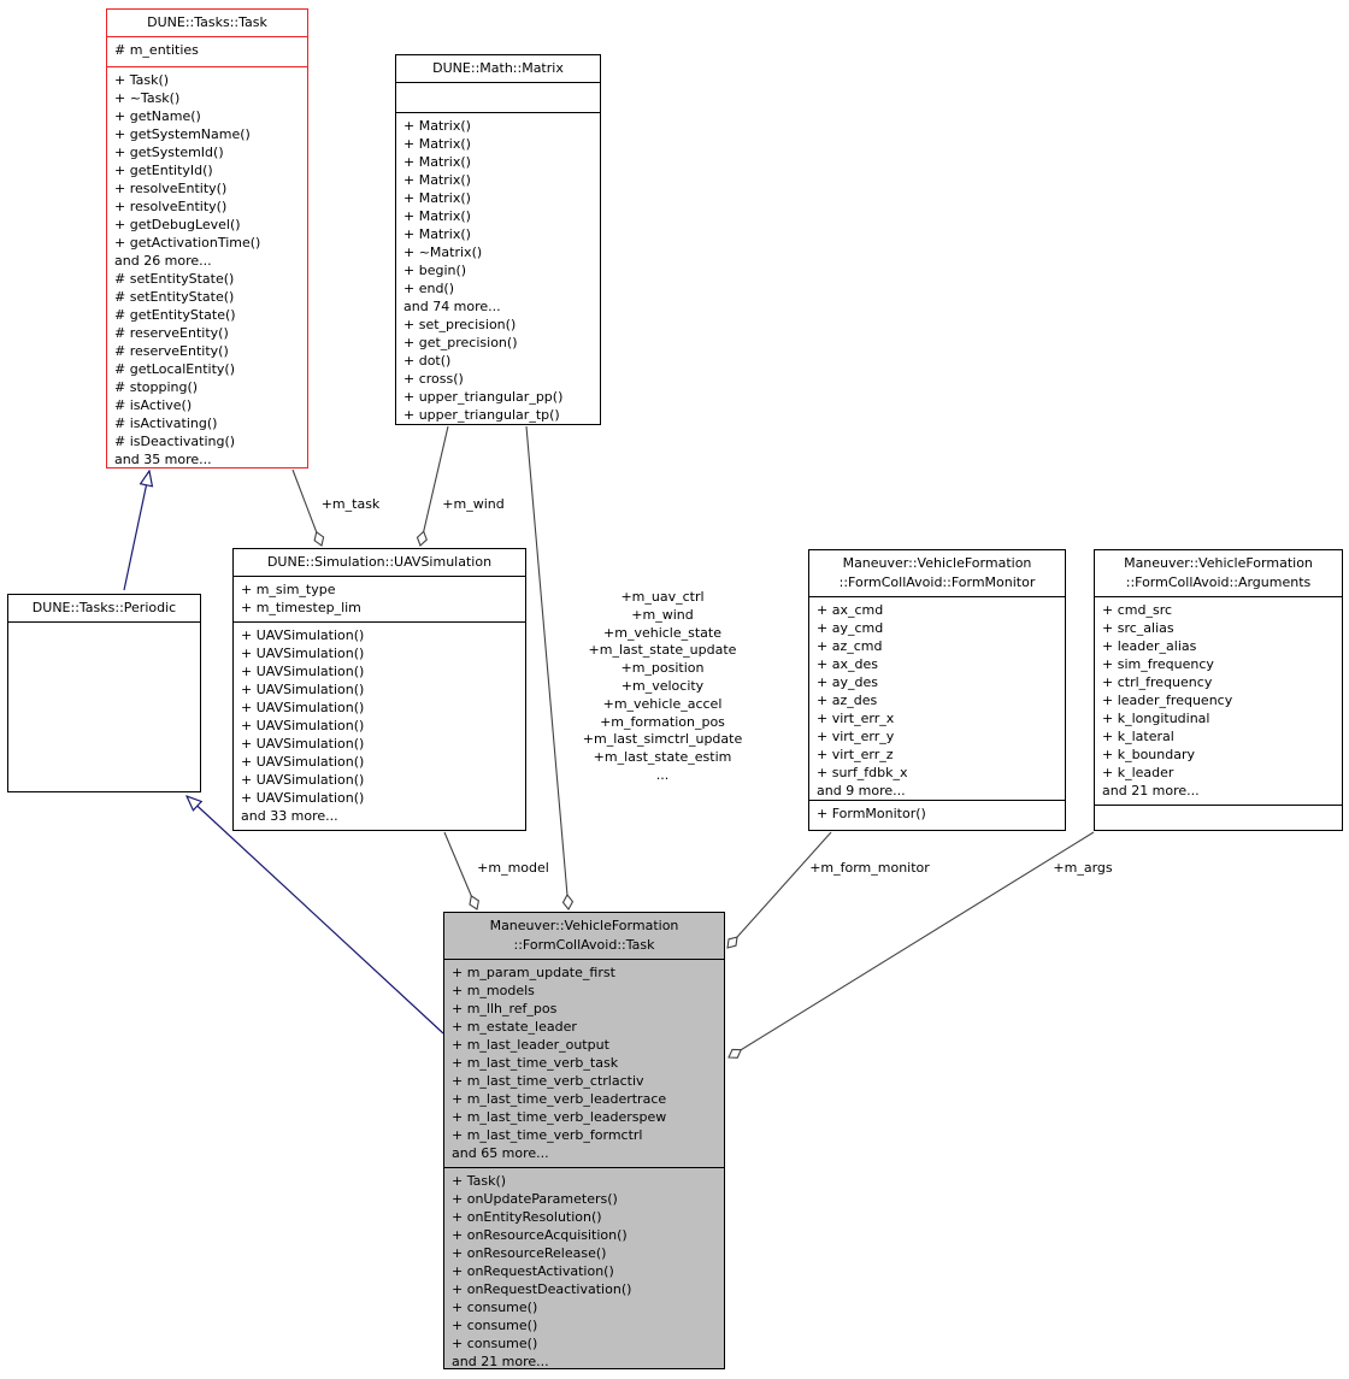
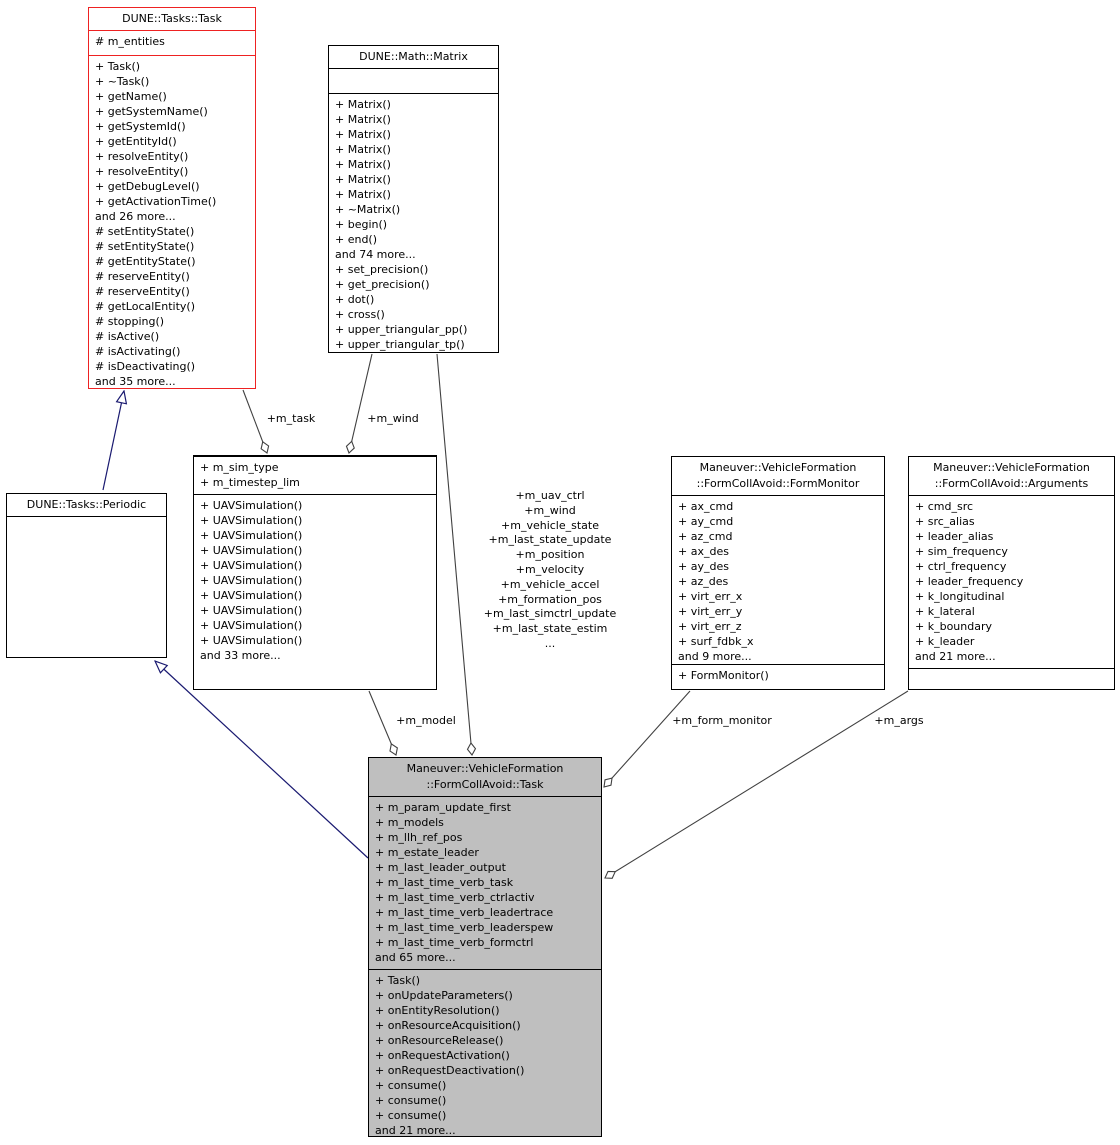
  DUNE::Tasks::Task
  # m_entities
  + Task()
  + ~Task()
  + getName()
  + getSystemName()
  + getSystemId()
  + getEntityId()
  + resolveEntity()
  + resolveEntity()
  + getDebugLevel()
  + getActivationTime()
  and 26 more...
  # setEntityState()
  # setEntityState()
  # getEntityState()
  # reserveEntity()
  # reserveEntity()
  # getLocalEntity()
  # stopping()
  # isActive()
  # isActivating()
  # isDeactivating()
  and 35 more...
  DUNE::Math::Matrix
  + Matrix()
  + Matrix()
  + Matrix()
  + Matrix()
  + Matrix()
  + Matrix()
  + Matrix()
  + ~Matrix()
  + begin()
  + end()
  and 74 more...
  + set_precision()
  + get_precision()
  + dot()
  + cross()
  + upper_triangular_pp()
  + upper_triangular_tp()
  DUNE::Tasks::Periodic
- DUNE::Simulation::UAVSimulation
  + m_sim_type
  + m_timestep_lim
  + UAVSimulation()
  + UAVSimulation()
  + UAVSimulation()
  + UAVSimulation()
  + UAVSimulation()
  + UAVSimulation()
  + UAVSimulation()
  + UAVSimulation()
  + UAVSimulation()
  + UAVSimulation()
  and 33 more...
  Maneuver::VehicleFormation
  ::FormCollAvoid::FormMonitor
  + ax_cmd
  + ay_cmd
  + az_cmd
  + ax_des
  + ay_des
  + az_des
  + virt_err_x
  + virt_err_y
  + virt_err_z
  + surf_fdbk_x
  and 9 more...
  + FormMonitor()
  Maneuver::VehicleFormation
  ::FormCollAvoid::Arguments
  + cmd_src
  + src_alias
  + leader_alias
  + sim_frequency
  + ctrl_frequency
  + leader_frequency
  + k_longitudinal
  + k_lateral
  + k_boundary
  + k_leader
  and 21 more...
  Maneuver::VehicleFormation
  ::FormCollAvoid::Task
  + m_param_update_first
  + m_models
  + m_llh_ref_pos
  + m_estate_leader
  + m_last_leader_output
  + m_last_time_verb_task
  + m_last_time_verb_ctrlactiv
  + m_last_time_verb_leadertrace
  + m_last_time_verb_leaderspew
  + m_last_time_verb_formctrl
  and 65 more...
  + Task()
  + onUpdateParameters()
  + onEntityResolution()
  + onResourceAcquisition()
  + onResourceRelease()
  + onRequestActivation()
  + onRequestDeactivation()
  + consume()
  + consume()
  + consume()
  and 21 more...
  +m_task
  +m_wind
  +m_model
  +m_form_monitor
  +m_args
  +m_uav_ctrl
  +m_wind
  +m_vehicle_state
  +m_last_state_update
  +m_position
  +m_velocity
  +m_vehicle_accel
  +m_formation_pos
  +m_last_simctrl_update
  +m_last_state_estim
  ...
